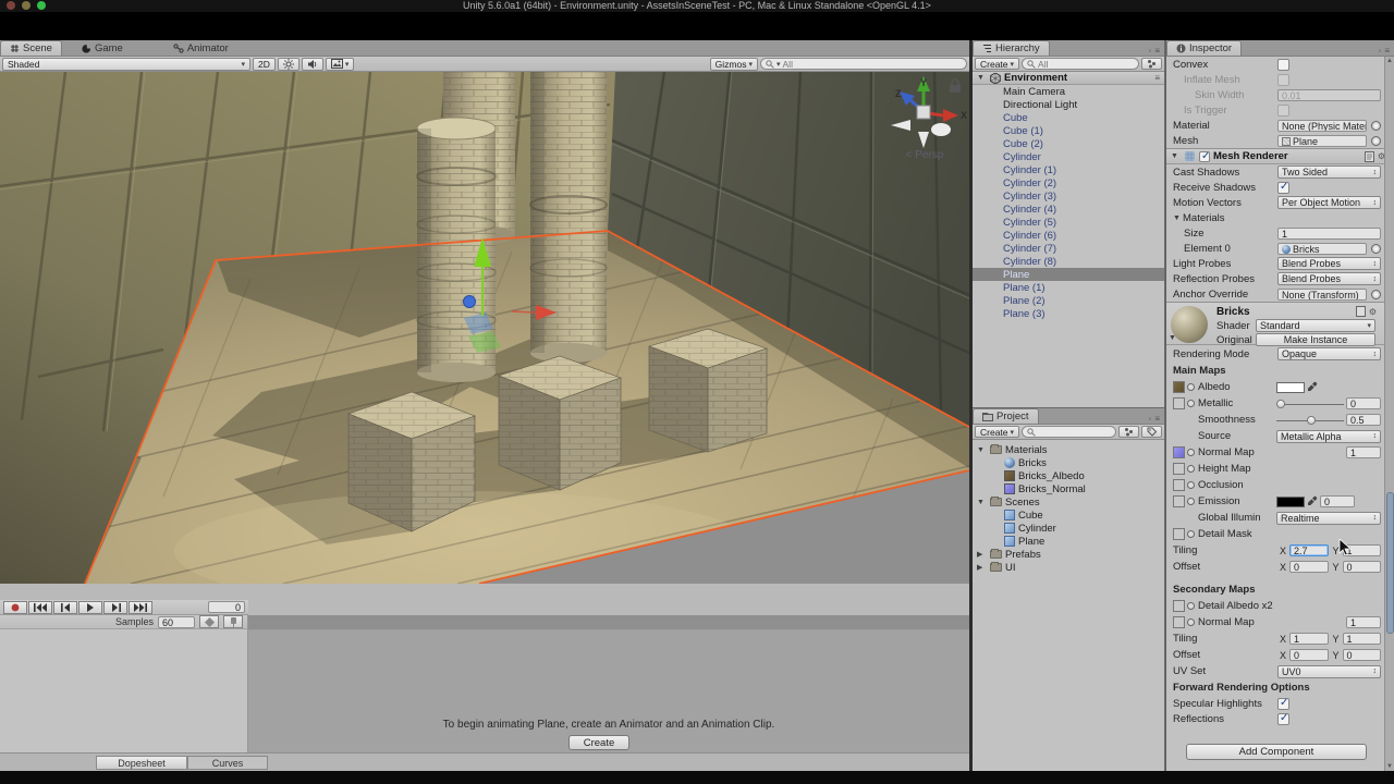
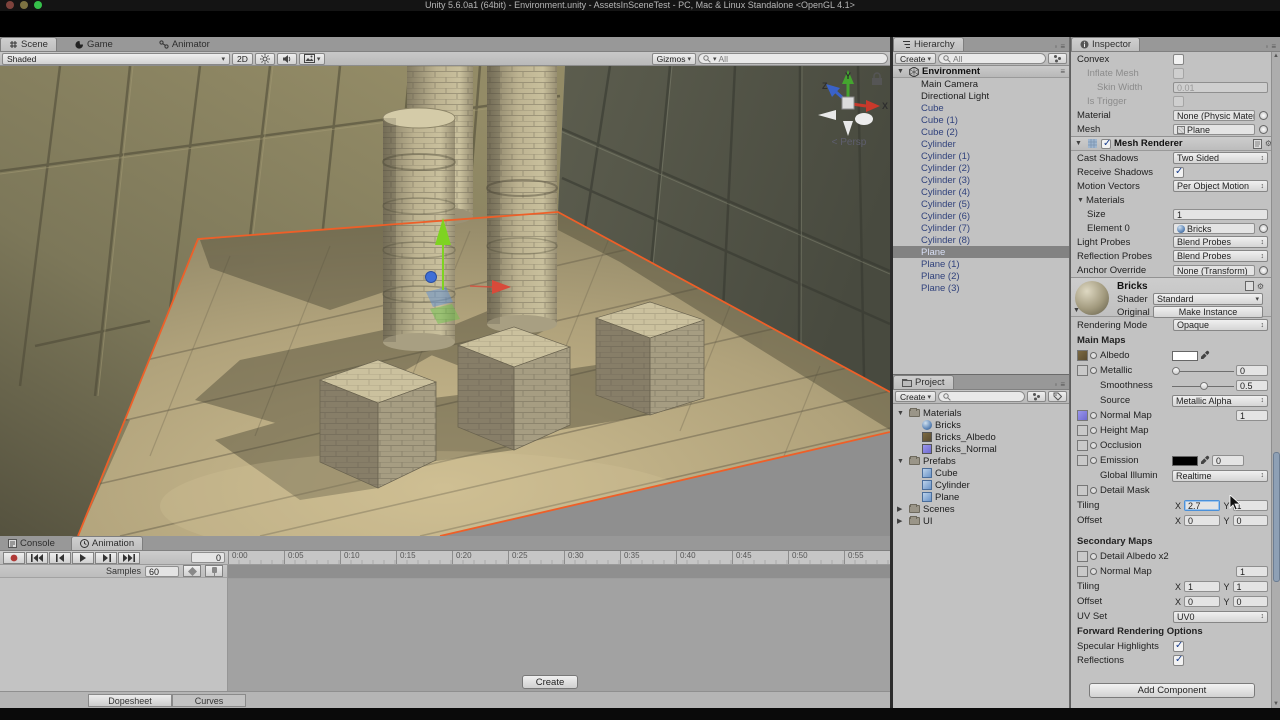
  Unity 5.6.0a1 (64bit) - Environment.unity - AssetsInSceneTest - PC, Mac & Linux Standalone <OpenGL 4.1>
  Scene
  Game
  Animator
  Shaded
  2D
  Gizmos
  All
  Y
  X
  Z
  < Persp
+ Console
+ Animation
  0
+ 0:00
+ 0:05
+ 0:10
+ 0:15
+ 0:20
+ 0:25
+ 0:30
+ 0:35
+ 0:40
+ 0:45
+ 0:50
+ 0:55
  Samples
  60
- To begin animating Plane, create an Animator and an Animation Clip.
  Create
  Dopesheet
  Curves
  Hierarchy
  ◦
  ≡
  Create
  All
  Environment
  ≡
  Main Camera
  Directional Light
  Cube
  Cube (1)
  Cube (2)
  Cylinder
  Cylinder (1)
  Cylinder (2)
  Cylinder (3)
  Cylinder (4)
  Cylinder (5)
  Cylinder (6)
  Cylinder (7)
  Cylinder (8)
  Plane
  Plane (1)
  Plane (2)
  Plane (3)
  Project
  ◦
  ≡
  Create
  Materials
  Bricks
  Bricks_Albedo
  Bricks_Normal
- Scenes
+ Prefabs
  Cube
  Cylinder
  Plane
- Prefabs
+ Scenes
  UI
  Inspector
  ◦
  ≡
  Convex
  Inflate Mesh
  Skin Width
  0.01
  Is Trigger
  Material
  None (Physic Mater
  Mesh
  Plane
  Mesh Renderer
  ⚙
  Cast Shadows
  Two Sided
  Receive Shadows
  Motion Vectors
  Per Object Motion
  Materials
  Size
  1
  Element 0
  Bricks
  Light Probes
  Blend Probes
  Reflection Probes
  Blend Probes
  Anchor Override
  None (Transform)
  Bricks
  Shader
  Standard
  Original
  Make Instance
  ⚙
  Rendering Mode
  Opaque
  Main Maps
  Albedo
  Metallic
  0
  Smoothness
  0.5
  Source
  Metallic Alpha
  Normal Map
  1
  Height Map
  Occlusion
  Emission
  0
  Global Illumin
  Realtime
  Detail Mask
  Tiling
  X
  2.7
  Y
  1
  Offset
  X
  0
  Y
  0
  Secondary Maps
  Detail Albedo x2
  Normal Map
  1
  Tiling
  X
  1
  Y
  1
  Offset
  X
  0
  Y
  0
  UV Set
  UV0
  Forward Rendering Options
  Specular Highlights
  Reflections
  Add Component
